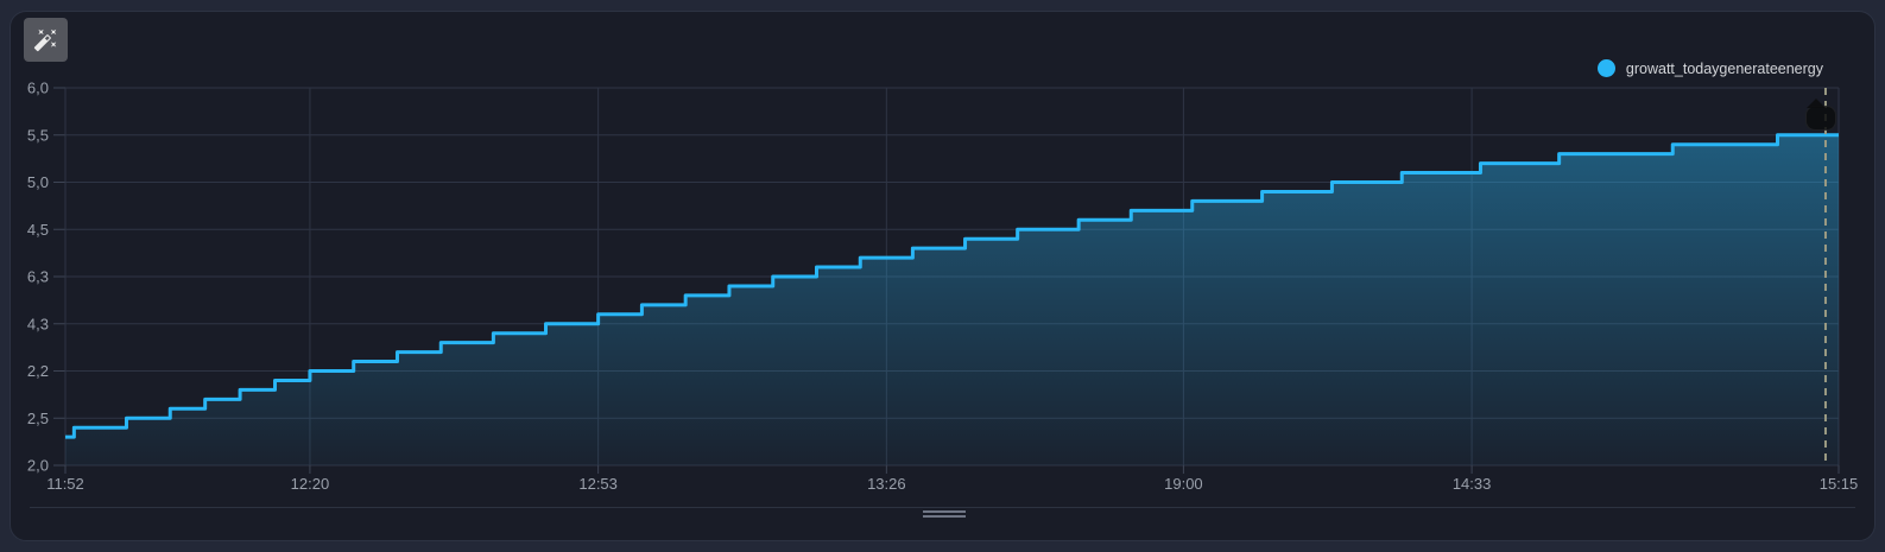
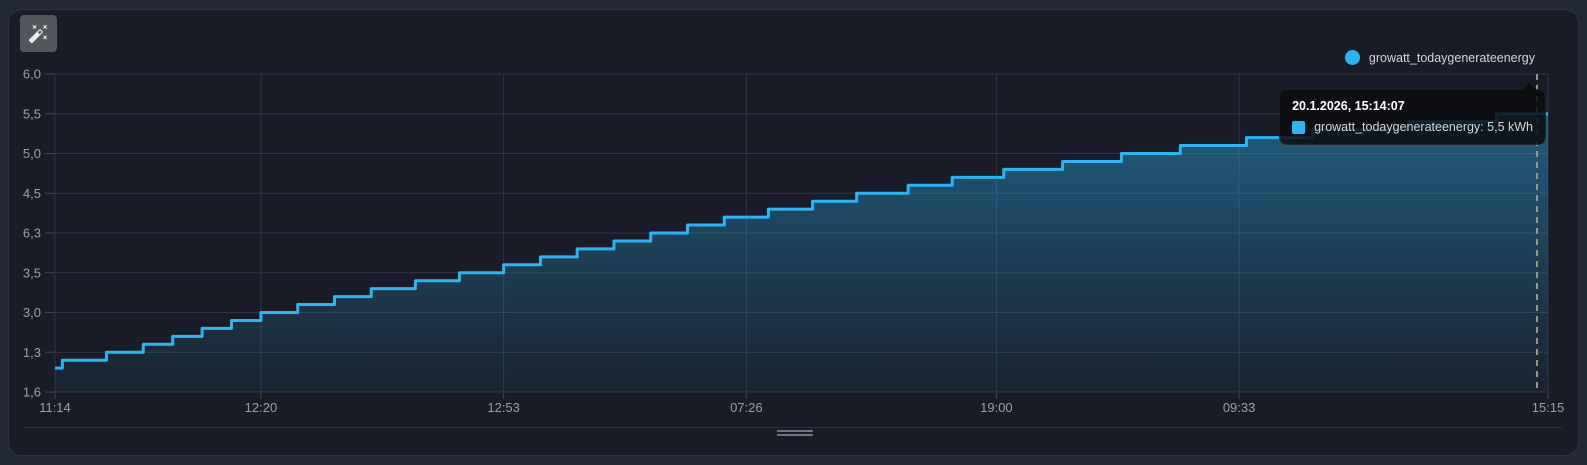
  6,0
  5,5
  5,0
  4,5
  6,3
- 4,3
+ 3,5
- 2,2
+ 3,0
- 2,5
+ 1,3
- 2,0
+ 1,6
- 11:52
+ 11:14
  12:20
  12:53
- 13:26
+ 07:26
  19:00
- 14:33
+ 09:33
  15:15
  growatt_todaygenerateenergy
+ 20.1.2026, 15:14:07
+ growatt_todaygenerateenergy: 5,5 kWh
